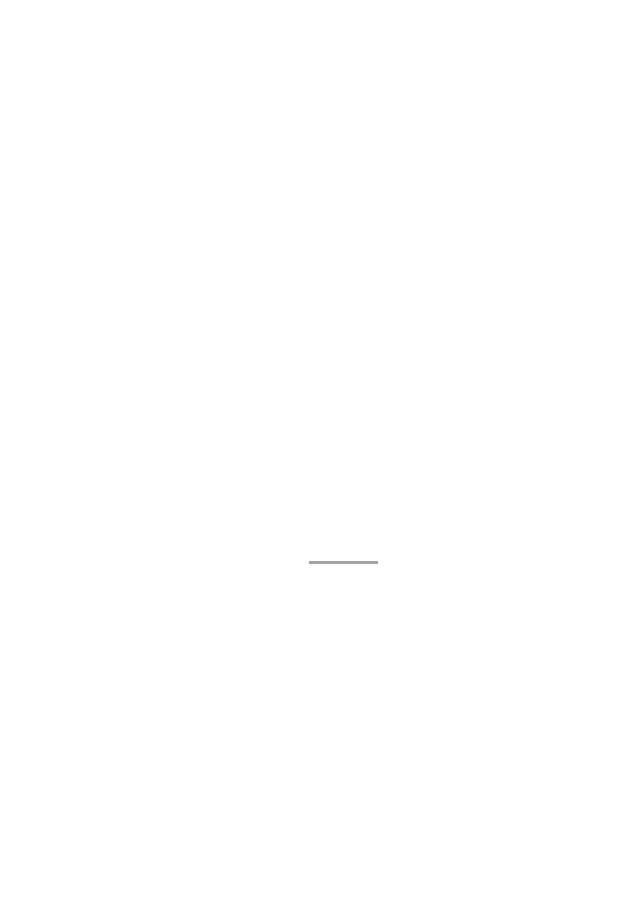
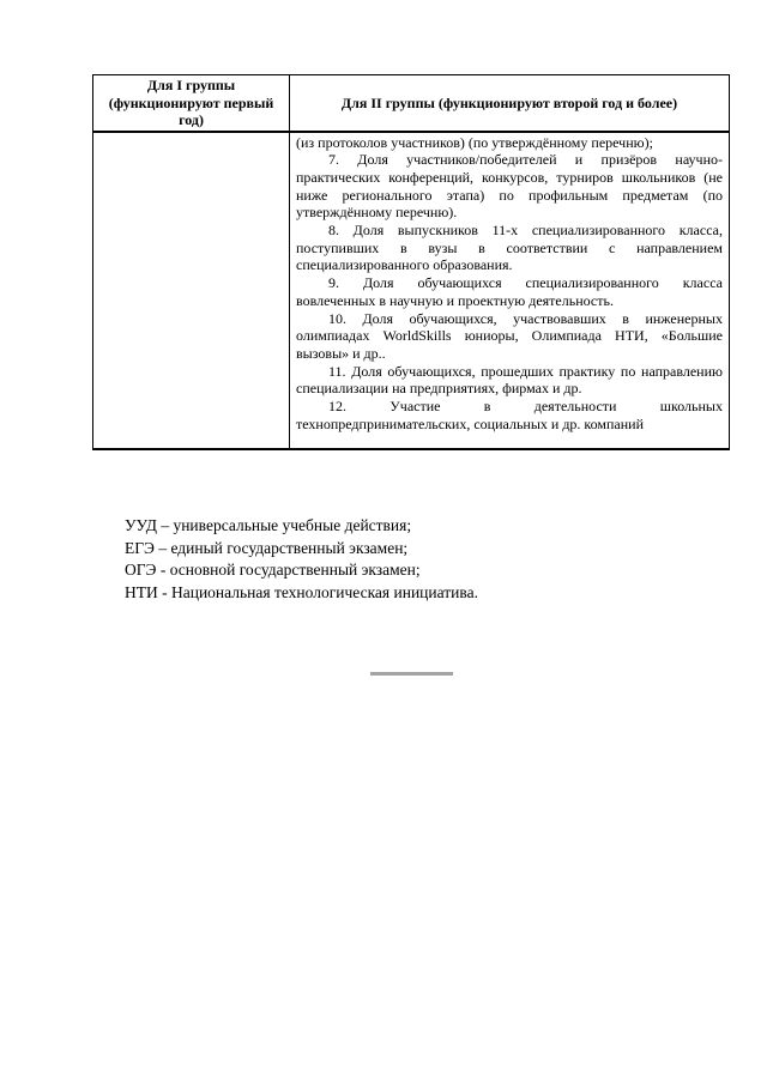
+ Для I группы (функционируют первый год)	Для II группы (функционируют второй год и более)
+ 	(из протоколов участников) (по утверждённому перечню); 7. Доля участников/победителей и призёров научно-практических конференций, конкурсов, турниров школьников (не ниже регионального этапа) по профильным предметам (по утверждённому перечню). 8. Доля выпускников 11-х специализированного класса, поступивших в вузы в соответствии с направлением специализированного образования. 9. Доля обучающихся специализированного класса вовлеченных в научную и проектную деятельность. 10. Доля обучающихся, участвовавших в инженерных олимпиадах WorldSkills юниоры, Олимпиада НТИ, «Большие вызовы» и др.. 11. Доля обучающихся, прошедших практику по направлению специализации на предприятиях, фирмах и др. 12. Участие в деятельности школьных технопредпринимательских, социальных и др. компаний
+ УУД – универсальные учебные действия;
+ ЕГЭ – единый государственный экзамен;
+ ОГЭ - основной государственный экзамен;
+ НТИ - Национальная технологическая инициатива.
